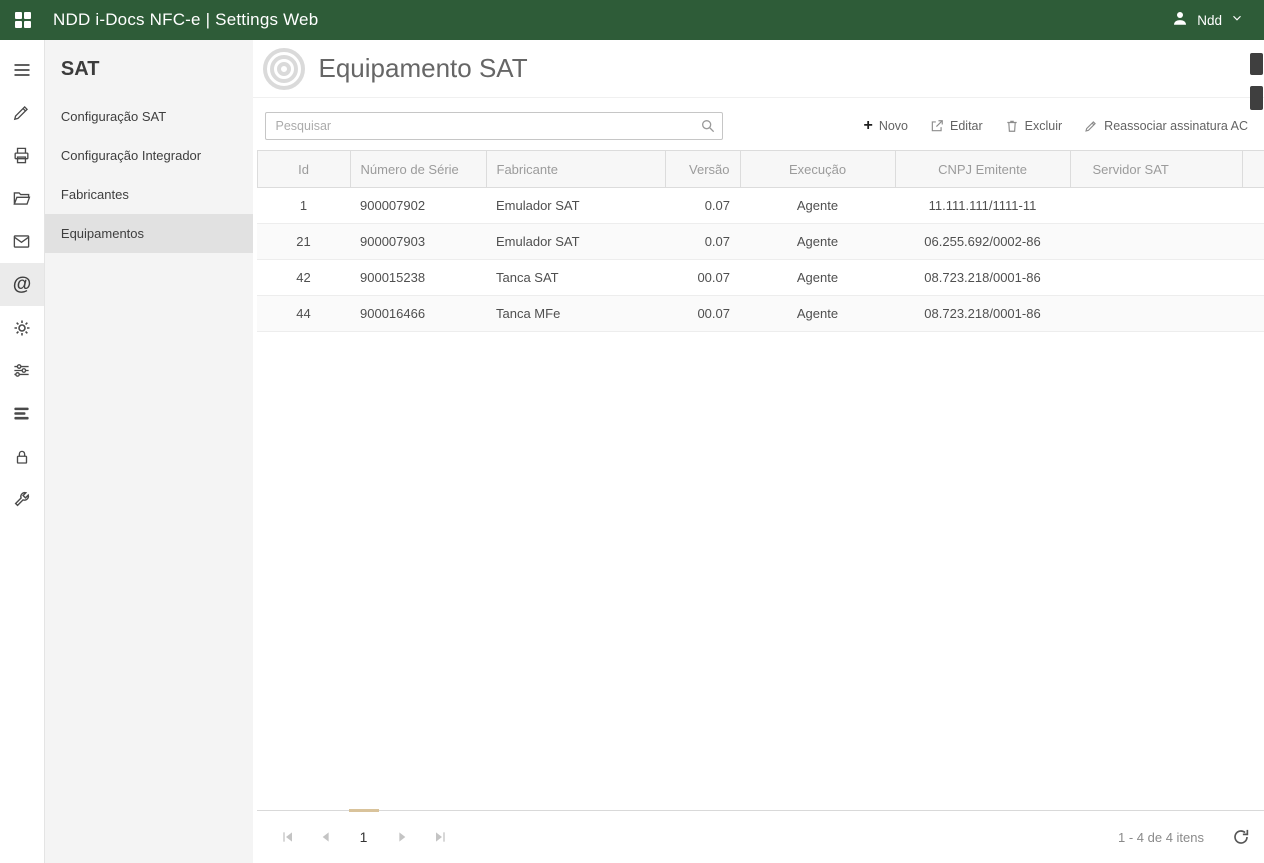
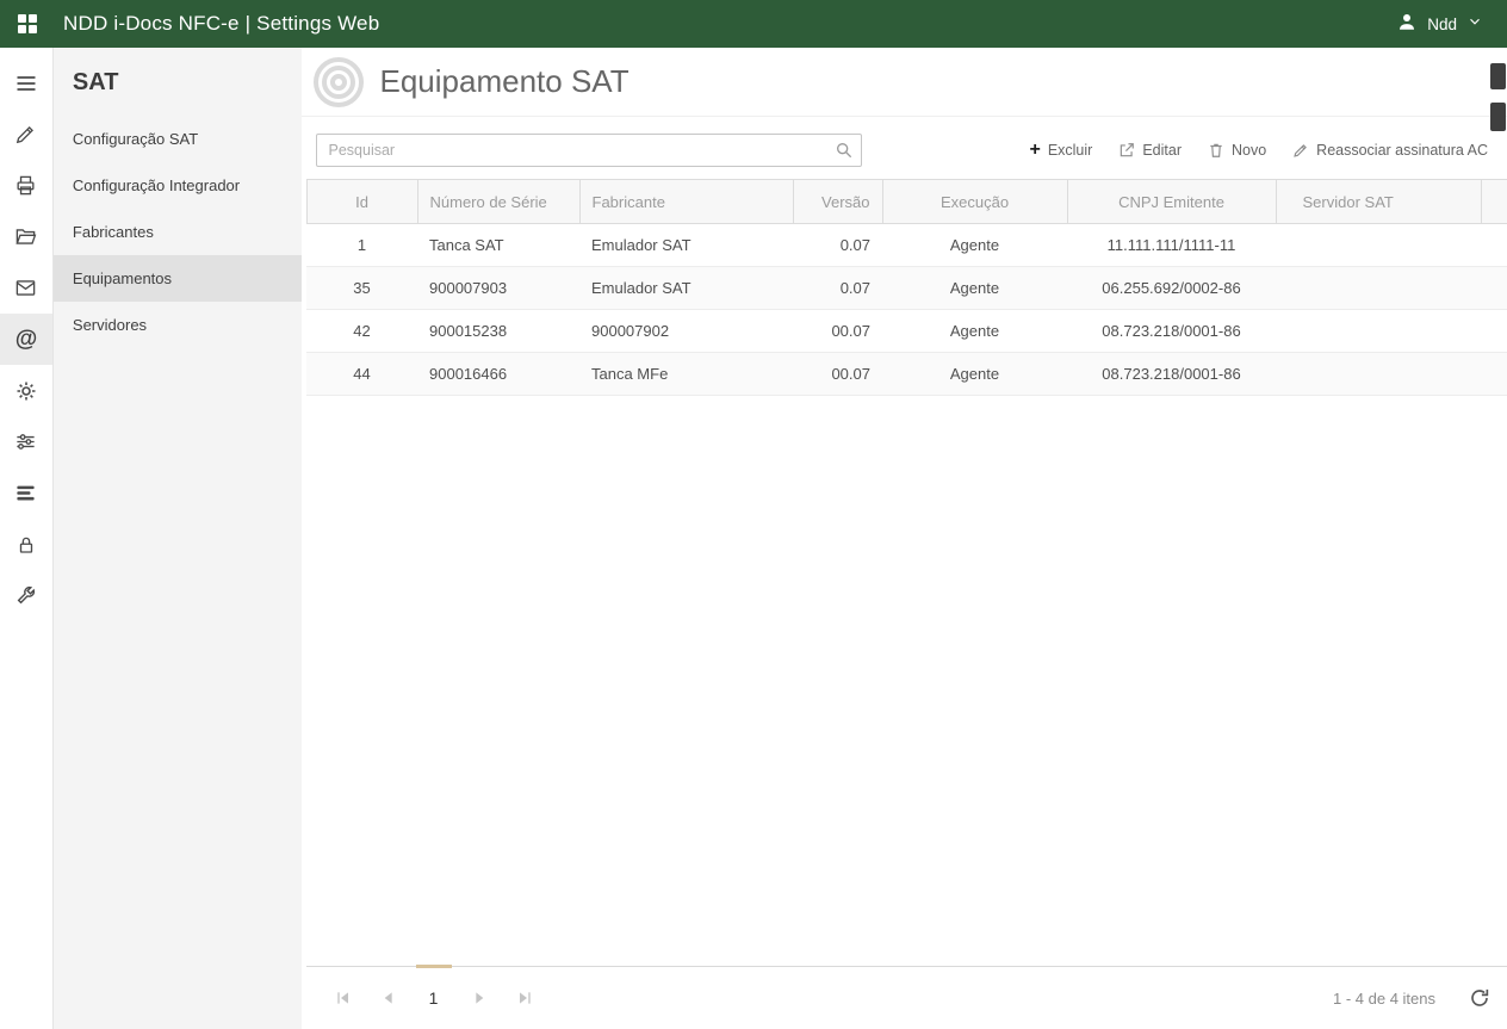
  NDD i-Docs NFC-e | Settings Web
  Ndd
  @
  SAT
  Configuração SAT
  Configuração Integrador
  Fabricantes
  Equipamentos
+ Servidores
  Equipamento SAT
  Pesquisar
  +
- Novo
+ Excluir
  Editar
- Excluir
+ Novo
  Reassociar assinatura AC
  Id	Número de Série	Fabricante	Versão	Execução	CNPJ Emitente	Servidor SAT
- 1	900007902	Emulador SAT	0.07	Agente	11.111.111/1111-11
+ 1	Tanca SAT	Emulador SAT	0.07	Agente	11.111.111/1111-11
- 21	900007903	Emulador SAT	0.07	Agente	06.255.692/0002-86
+ 35	900007903	Emulador SAT	0.07	Agente	06.255.692/0002-86
- 42	900015238	Tanca SAT	00.07	Agente	08.723.218/0001-86
+ 42	900015238	900007902	00.07	Agente	08.723.218/0001-86
  44	900016466	Tanca MFe	00.07	Agente	08.723.218/0001-86
  1
  1 - 4 de 4 itens
